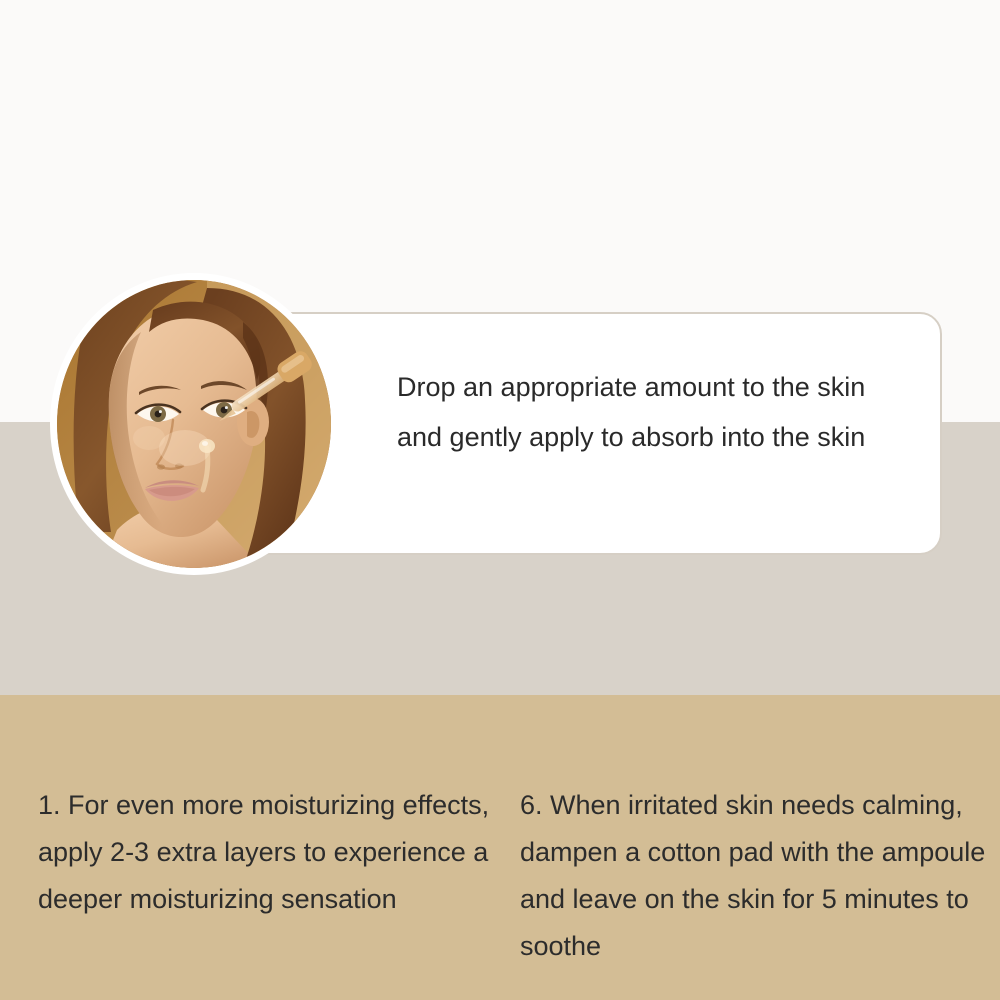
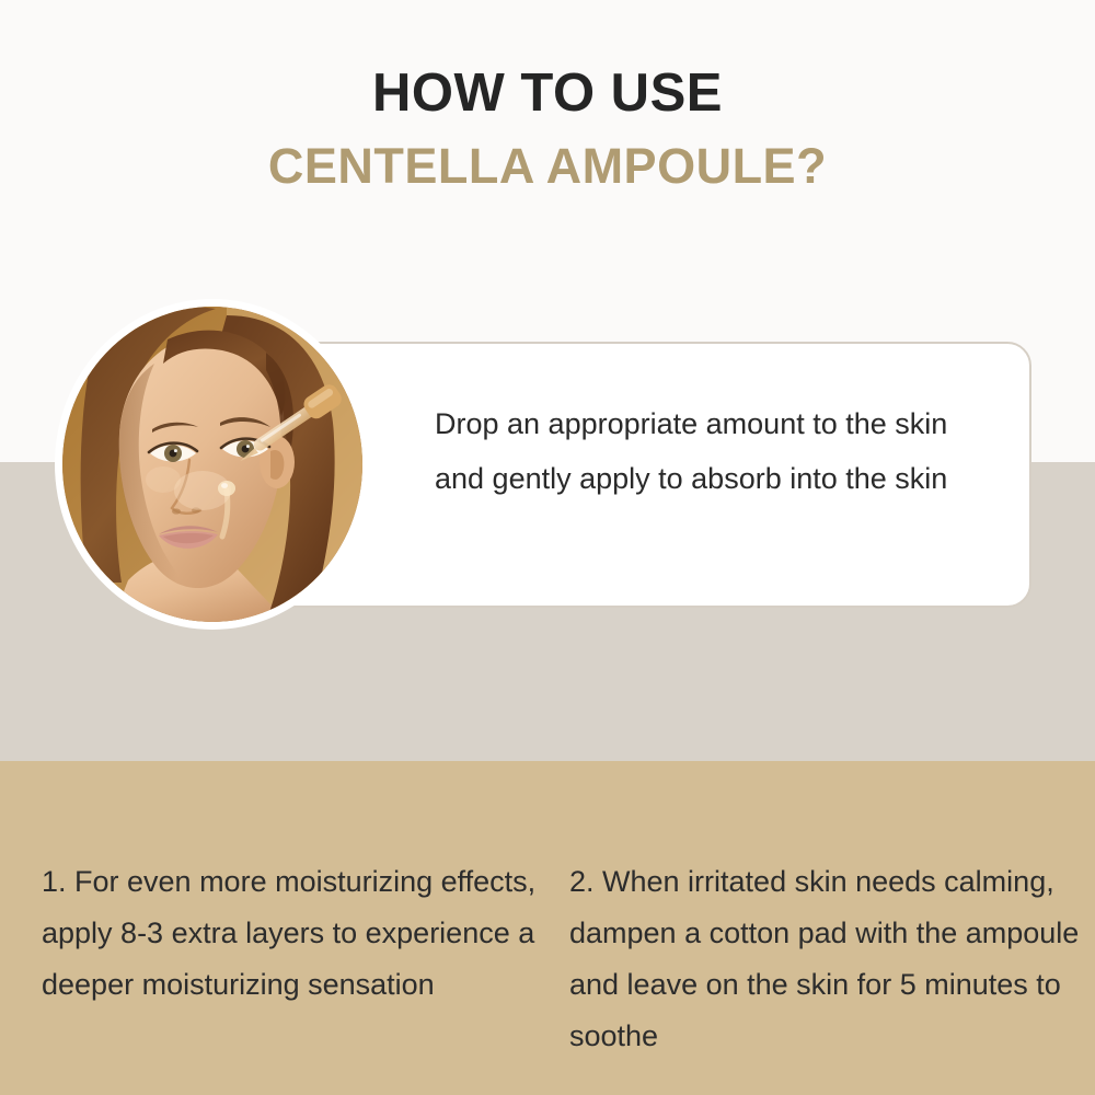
+ HOW TO USE
+ CENTELLA AMPOULE?
  Drop an appropriate amount to the skin and gently apply to absorb into the skin
- 1. For even more moisturizing effects, apply 2-3 extra layers to experience a deeper moisturizing sensation
+ 1. For even more moisturizing effects, apply 8-3 extra layers to experience a deeper moisturizing sensation
- 6. When irritated skin needs calming, dampen a cotton pad with the ampoule and leave on the skin for 5 minutes to soothe
+ 2. When irritated skin needs calming, dampen a cotton pad with the ampoule and leave on the skin for 5 minutes to soothe
